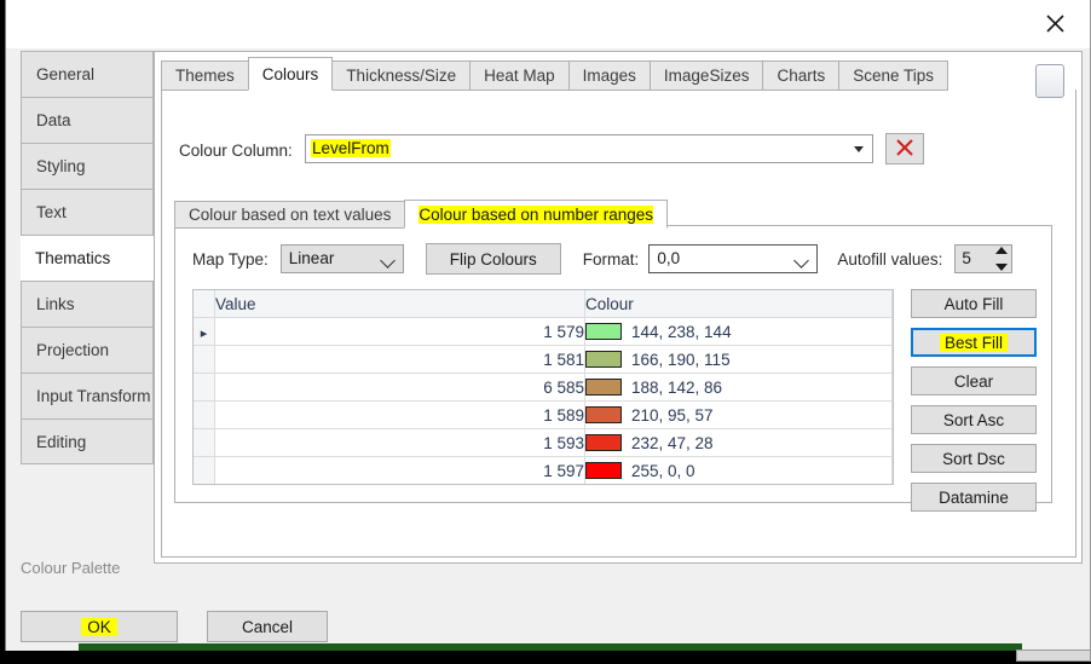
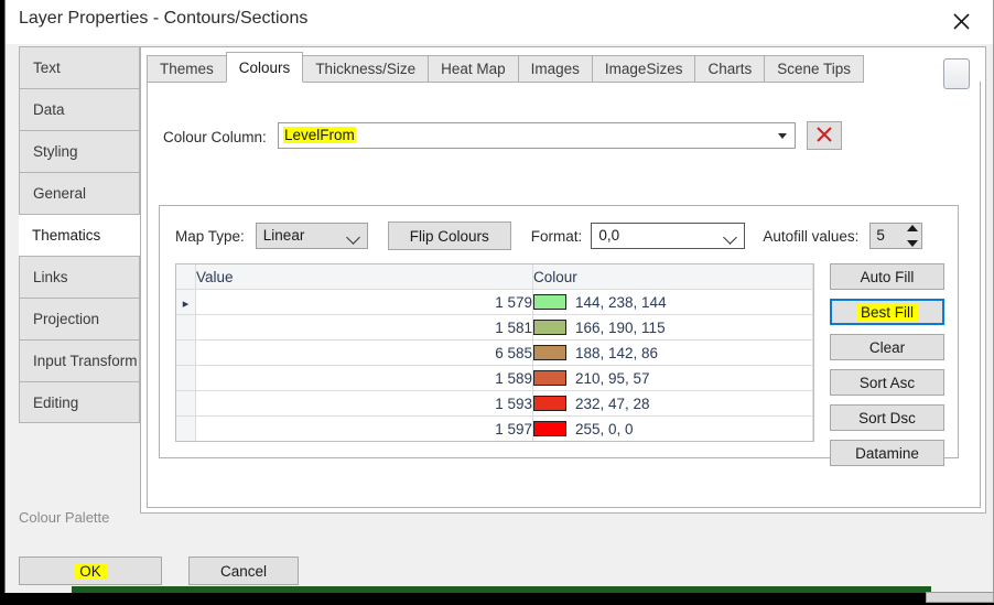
+ Layer Properties - Contours/Sections
- General
+ Text
  Data
  Styling
- Text
+ General
  Thematics
  Links
  Projection
  Input Transform
  Editing
  Colour Palette
  OK
  Cancel
  Themes
  Colours
  Thickness/Size
  Heat Map
  Images
  ImageSizes
  Charts
  Scene Tips
  Colour Column:
  LevelFrom
- Colour based on text values
- Colour based on number ranges
  Map Type:
  Linear
  Flip Colours
  Format:
  0,0
  Autofill values:
  5
  	Value	Colour
  ▸	1 579	144, 238, 144
  	1 581	166, 190, 115
  	6 585	188, 142, 86
  	1 589	210, 95, 57
  	1 593	232, 47, 28
  	1 597	255, 0, 0
  Auto Fill
  Best Fill
  Clear
  Sort Asc
  Sort Dsc
  Datamine
